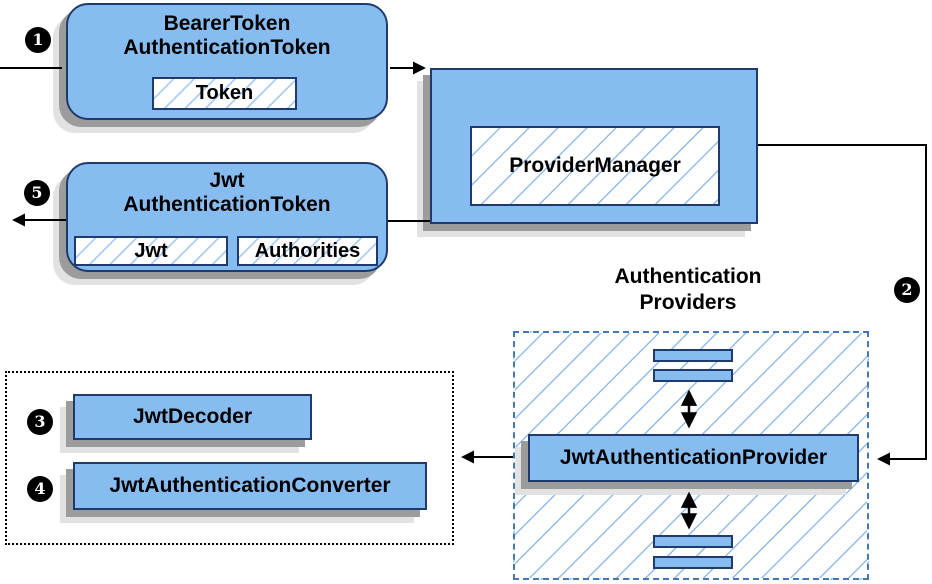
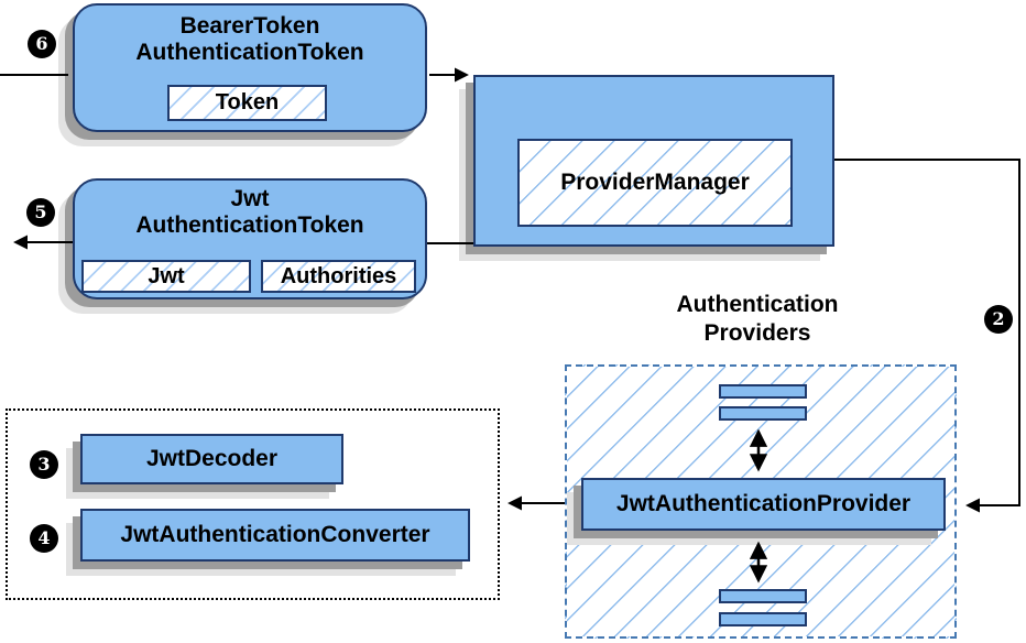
  BearerToken
  AuthenticationToken
  Token
  ProviderManager
  Jwt
  AuthenticationToken
  Jwt
  Authorities
  Authentication
  Providers
  JwtAuthenticationProvider
  JwtDecoder
  JwtAuthenticationConverter
- 1
+ 6
  2
  3
  4
  5
